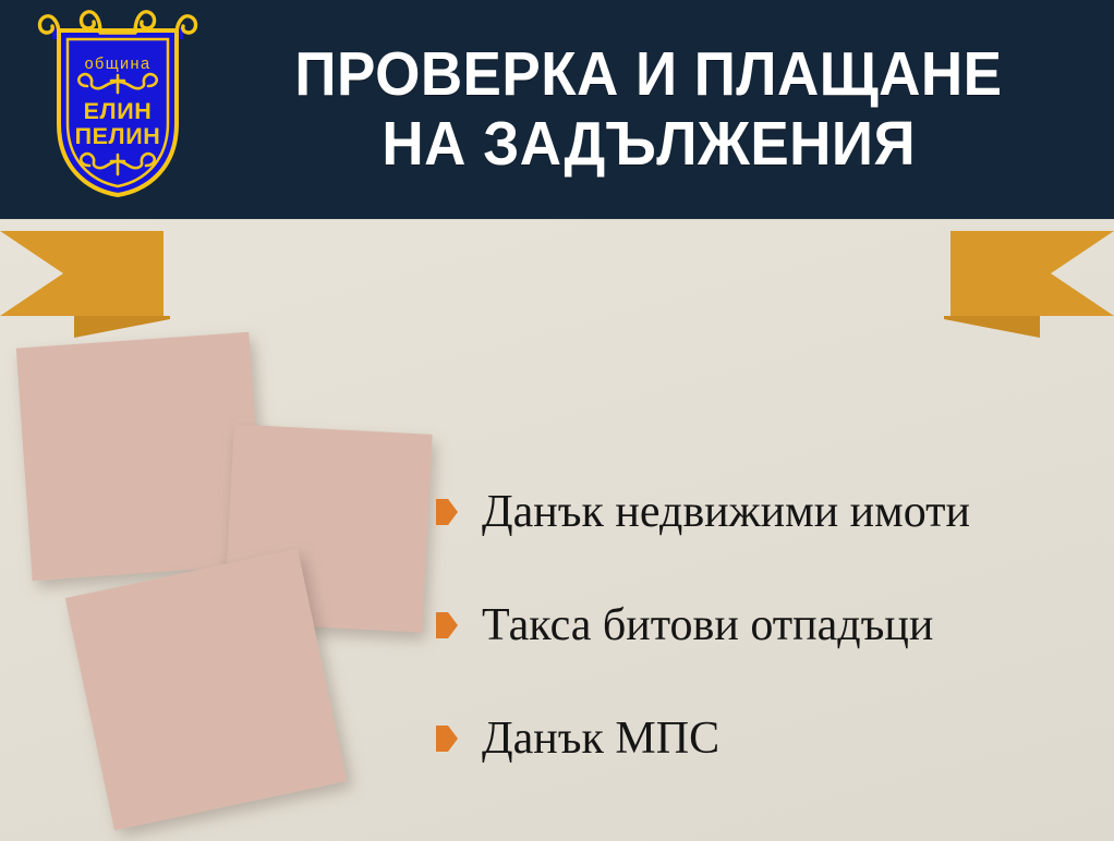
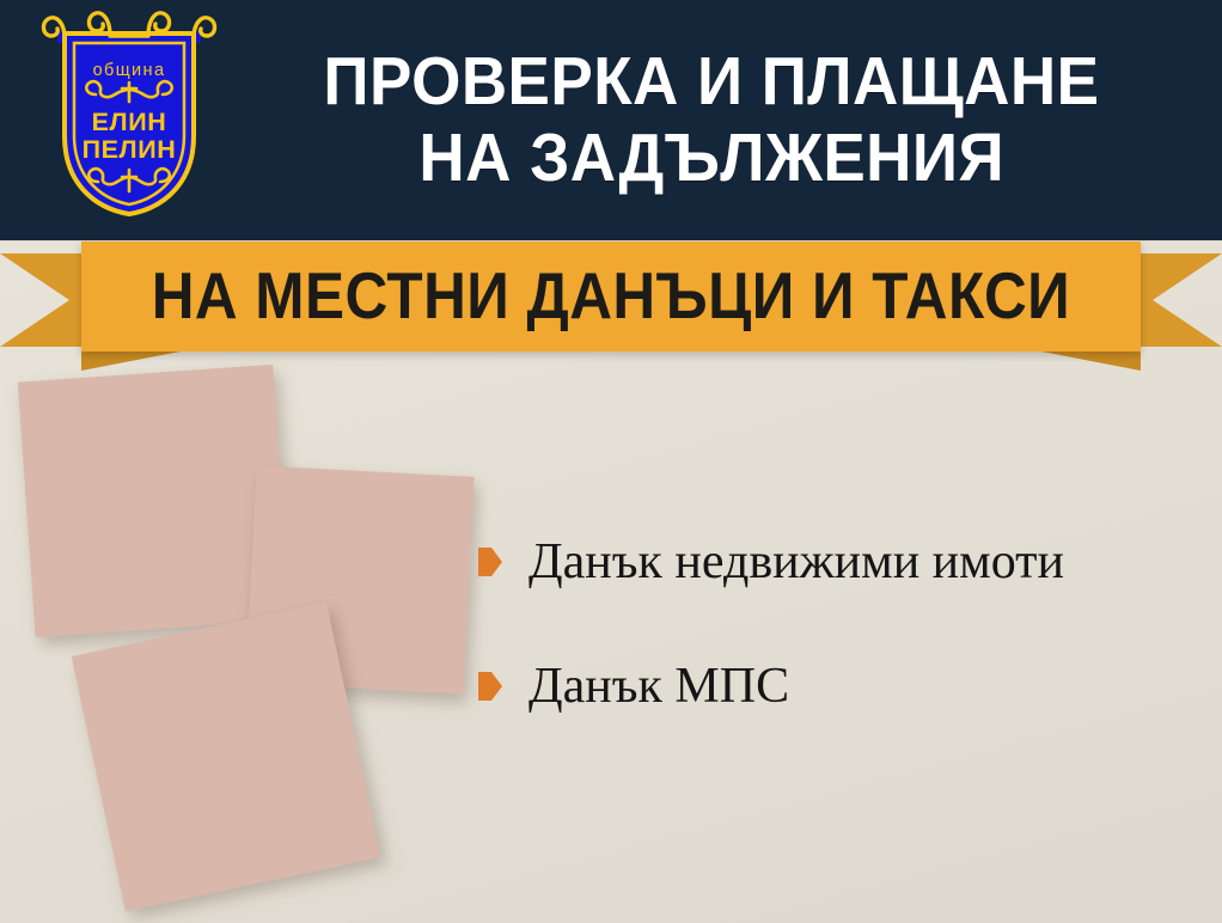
  община
  ЕЛИН
  ПЕЛИН
  ПРОВЕРКА И ПЛАЩАНЕ
  НА ЗАДЪЛЖЕНИЯ
+ НА МЕСТНИ ДАНЪЦИ И ТАКСИ
  Данък недвижими имоти
- Такса битови отпадъци
  Данък МПС
